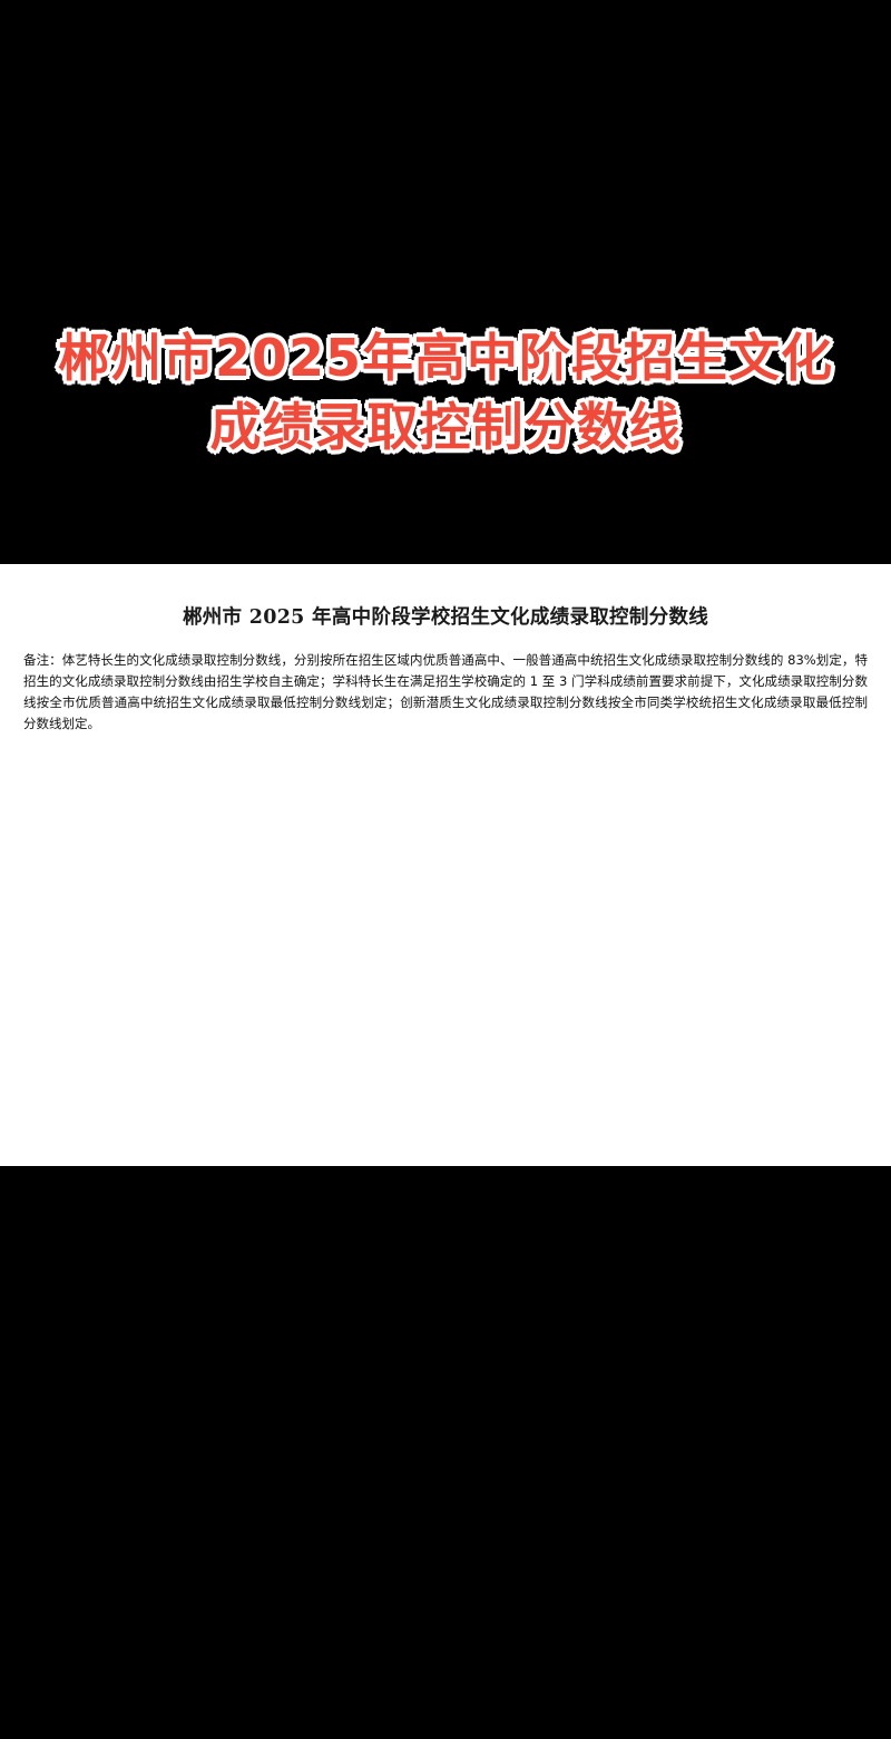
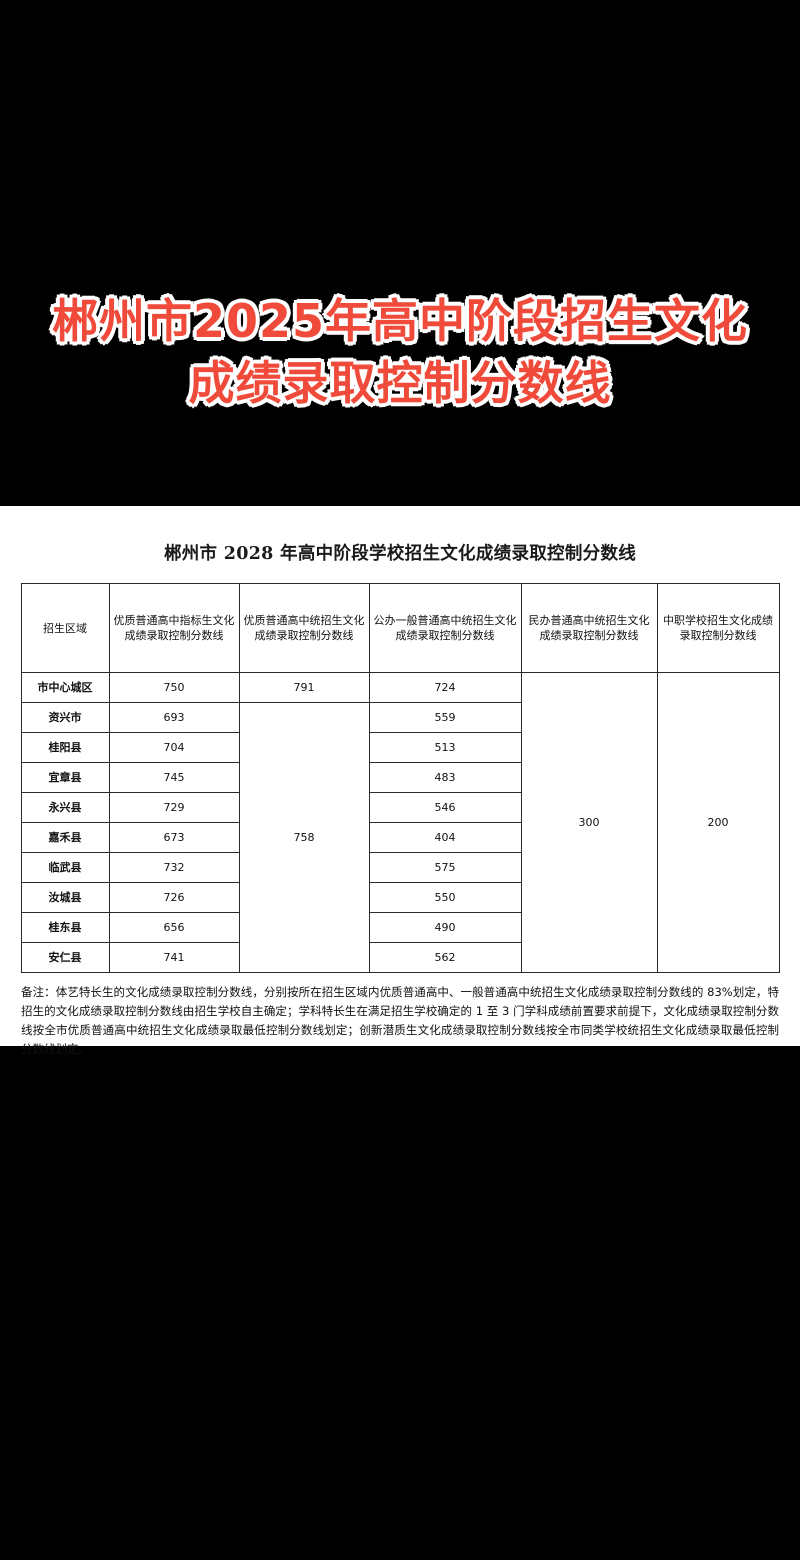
  郴州市2025年高中阶段招生文化
  成绩录取控制分数线
- 郴州市 2025 年高中阶段学校招生文化成绩录取控制分数线
+ 郴州市 2028 年高中阶段学校招生文化成绩录取控制分数线
+ 招生区域	优质普通高中指标生文化成绩录取控制分数线	优质普通高中统招生文化成绩录取控制分数线	公办一般普通高中统招生文化成绩录取控制分数线	民办普通高中统招生文化成绩录取控制分数线	中职学校招生文化成绩录取控制分数线
+ 市中心城区	750	791	724	300	200
+ 资兴市	693	758	559
+ 桂阳县	704	513
+ 宜章县	745	483
+ 永兴县	729	546
+ 嘉禾县	673	404
+ 临武县	732	575
+ 汝城县	726	550
+ 桂东县	656	490
+ 安仁县	741	562
  备注：体艺特长生的文化成绩录取控制分数线，分别按所在招生区域内优质普通高中、一般普通高中统招生文化成绩录取控制分数线的 83%划定，特招生的文化成绩录取控制分数线由招生学校自主确定；学科特长生在满足招生学校确定的 1 至 3 门学科成绩前置要求前提下，文化成绩录取控制分数线按全市优质普通高中统招生文化成绩录取最低控制分数线划定；创新潜质生文化成绩录取控制分数线按全市同类学校统招生文化成绩录取最低控制分数线划定。
